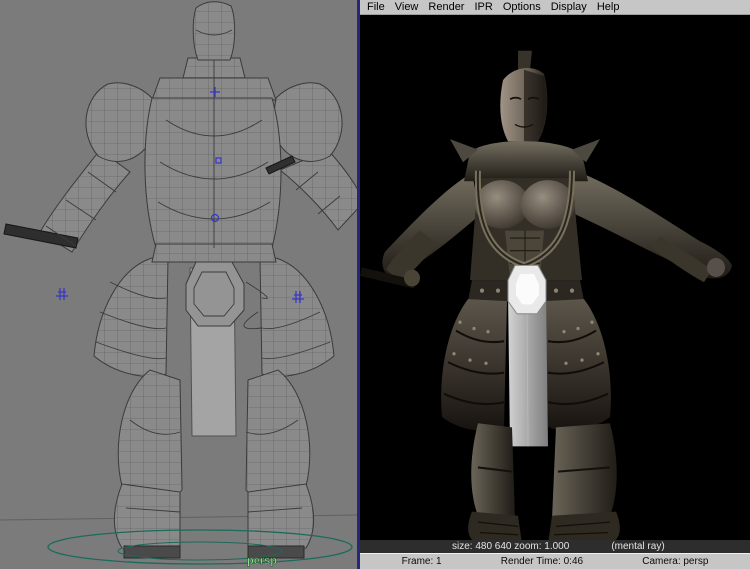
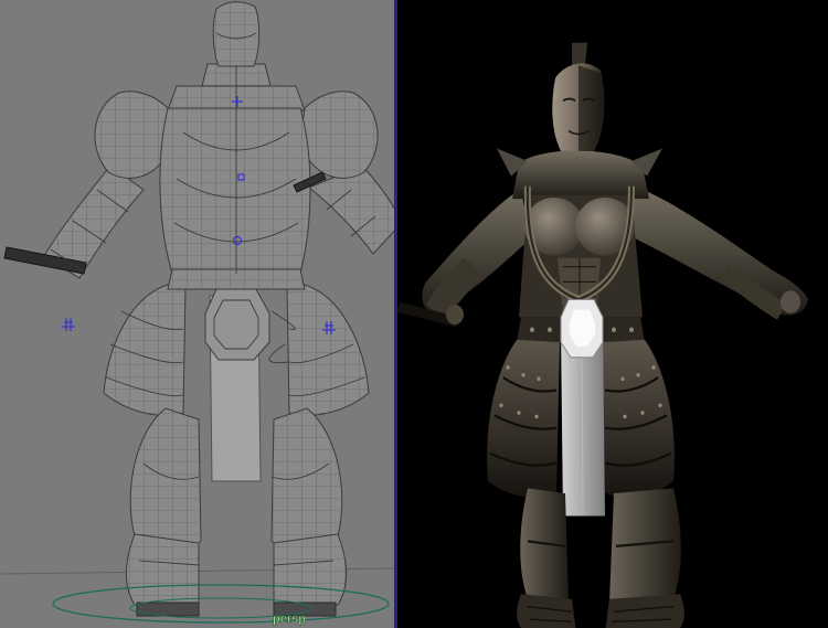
  persp
- File
- View
- Render
- IPR
- Options
- Display
- Help
- size: 480 640 zoom: 1.000
- (mental ray)
- Frame: 1
- Render Time: 0:46
- Camera: persp
